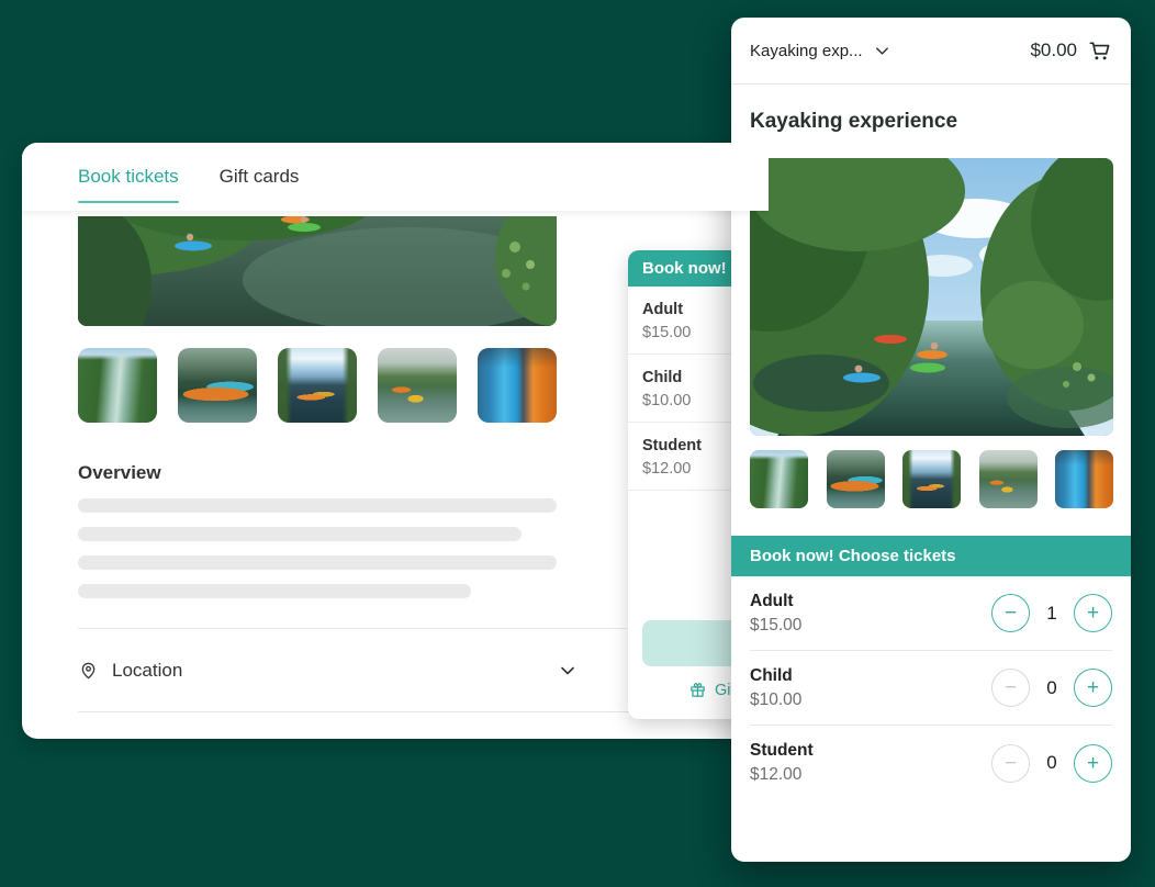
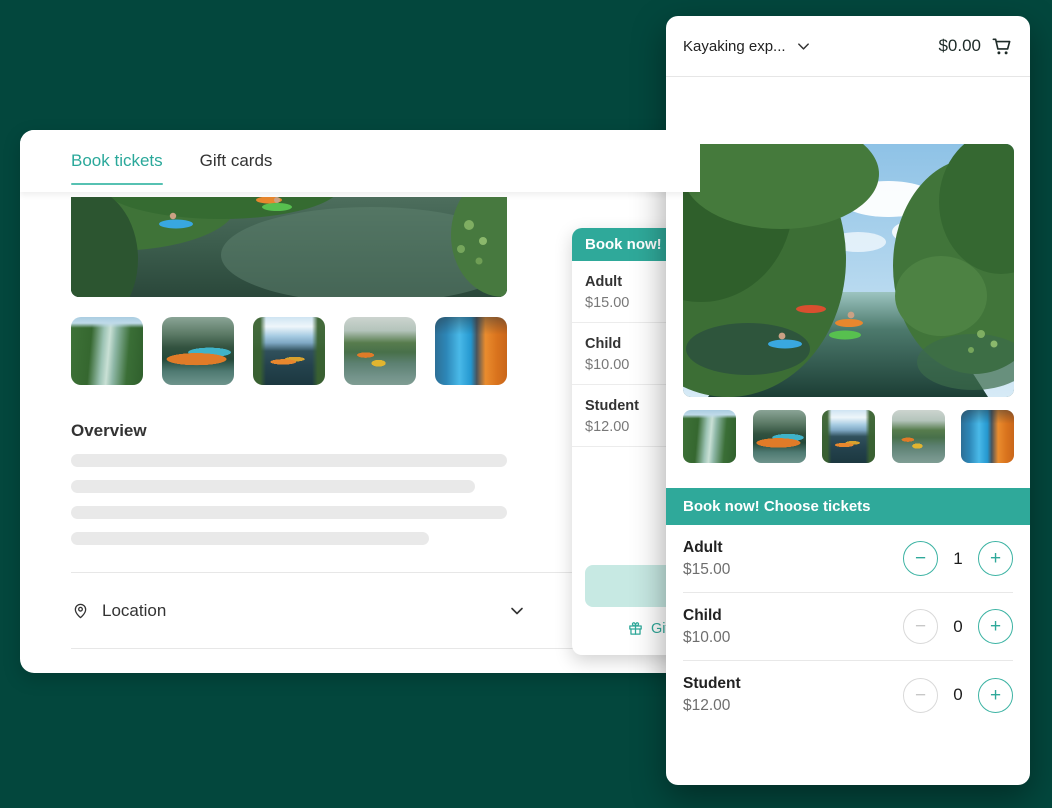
  Book tickets
  Gift cards
  Overview
  Location
  Adult
  $15.00
  Child
  $10.00
  Student
  $12.00
  Kayaking exp...
  $0.00
- Kayaking experience
  Book now! Choose tickets
  Adult
  $15.00
  1
  Child
  $10.00
  0
  Student
  $12.00
  0
